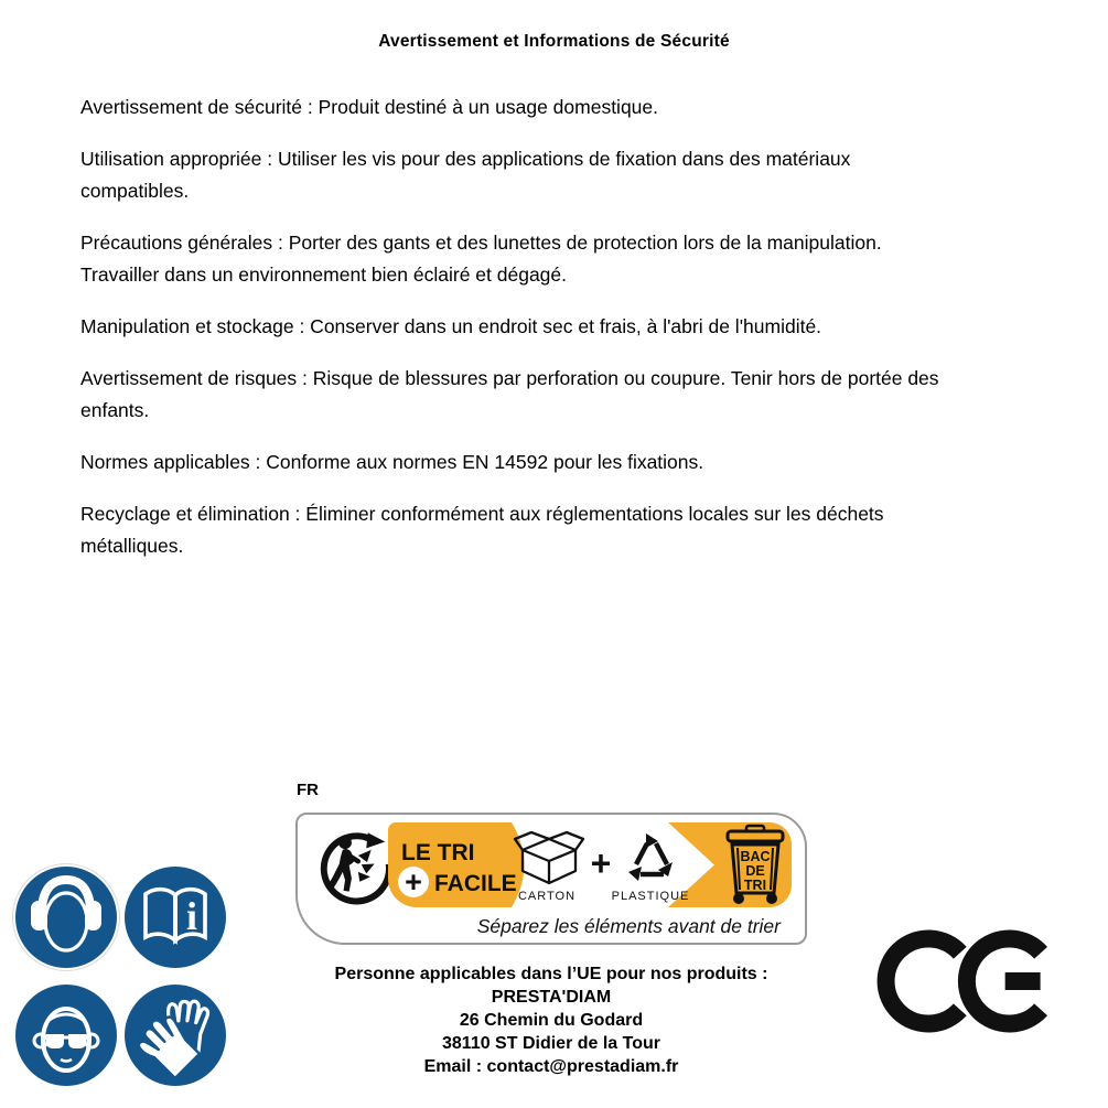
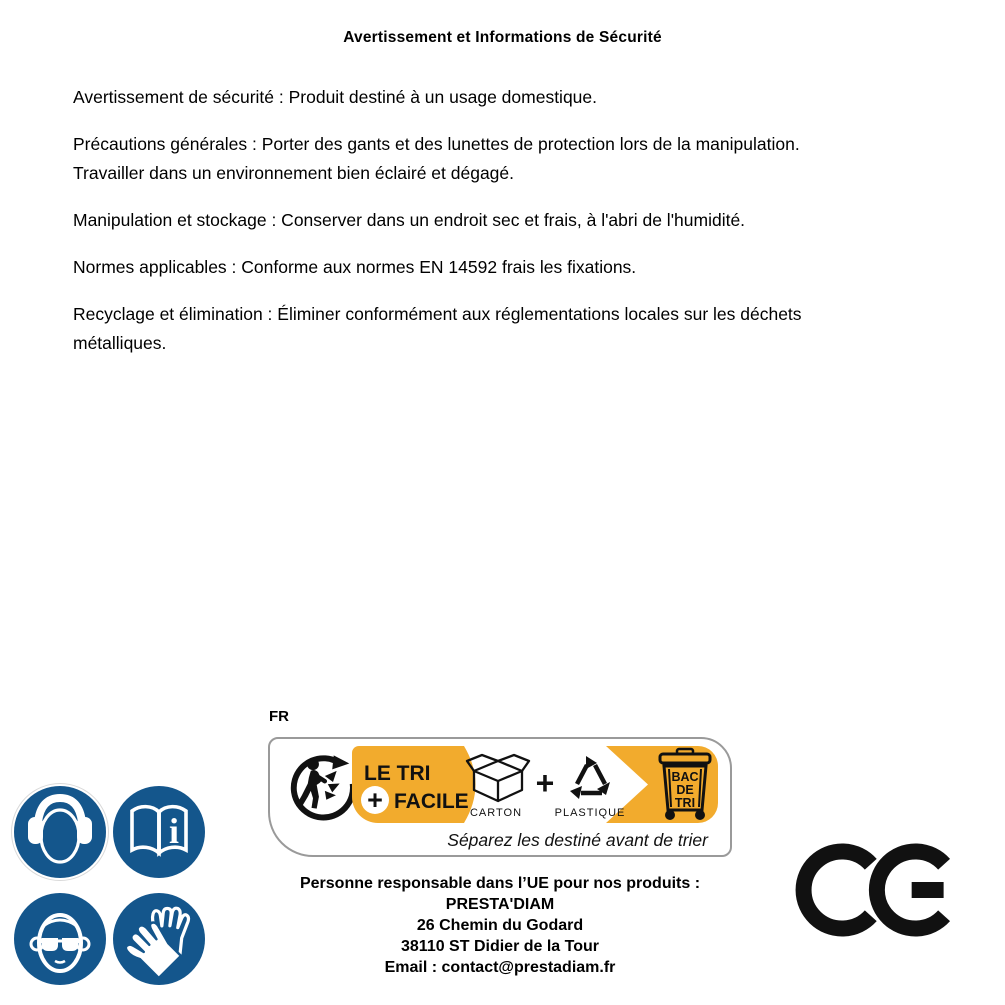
  Avertissement et Informations de Sécurité
  Avertissement de sécurité : Produit destiné à un usage domestique.
- Utilisation appropriée : Utiliser les vis pour des applications de fixation dans des matériaux
- compatibles.
  Précautions générales : Porter des gants et des lunettes de protection lors de la manipulation.
  Travailler dans un environnement bien éclairé et dégagé.
  Manipulation et stockage : Conserver dans un endroit sec et frais, à l'abri de l'humidité.
- Avertissement de risques : Risque de blessures par perforation ou coupure. Tenir hors de portée des
- enfants.
- Normes applicables : Conforme aux normes EN 14592 pour les fixations.
+ Normes applicables : Conforme aux normes EN 14592 frais les fixations.
  Recyclage et élimination : Éliminer conformément aux réglementations locales sur les déchets
  métalliques.
  i
  FR
  LE TRI
  +
  FACILE
  CARTON
  +
  PLASTIQUE
  BAC
  DE
  TRI
- Séparez les éléments avant de trier
+ Séparez les destiné avant de trier
- Personne applicables dans l’UE pour nos produits :
+ Personne responsable dans l’UE pour nos produits :
  PRESTA'DIAM
  26 Chemin du Godard
  38110 ST Didier de la Tour
  Email : contact@prestadiam.fr
